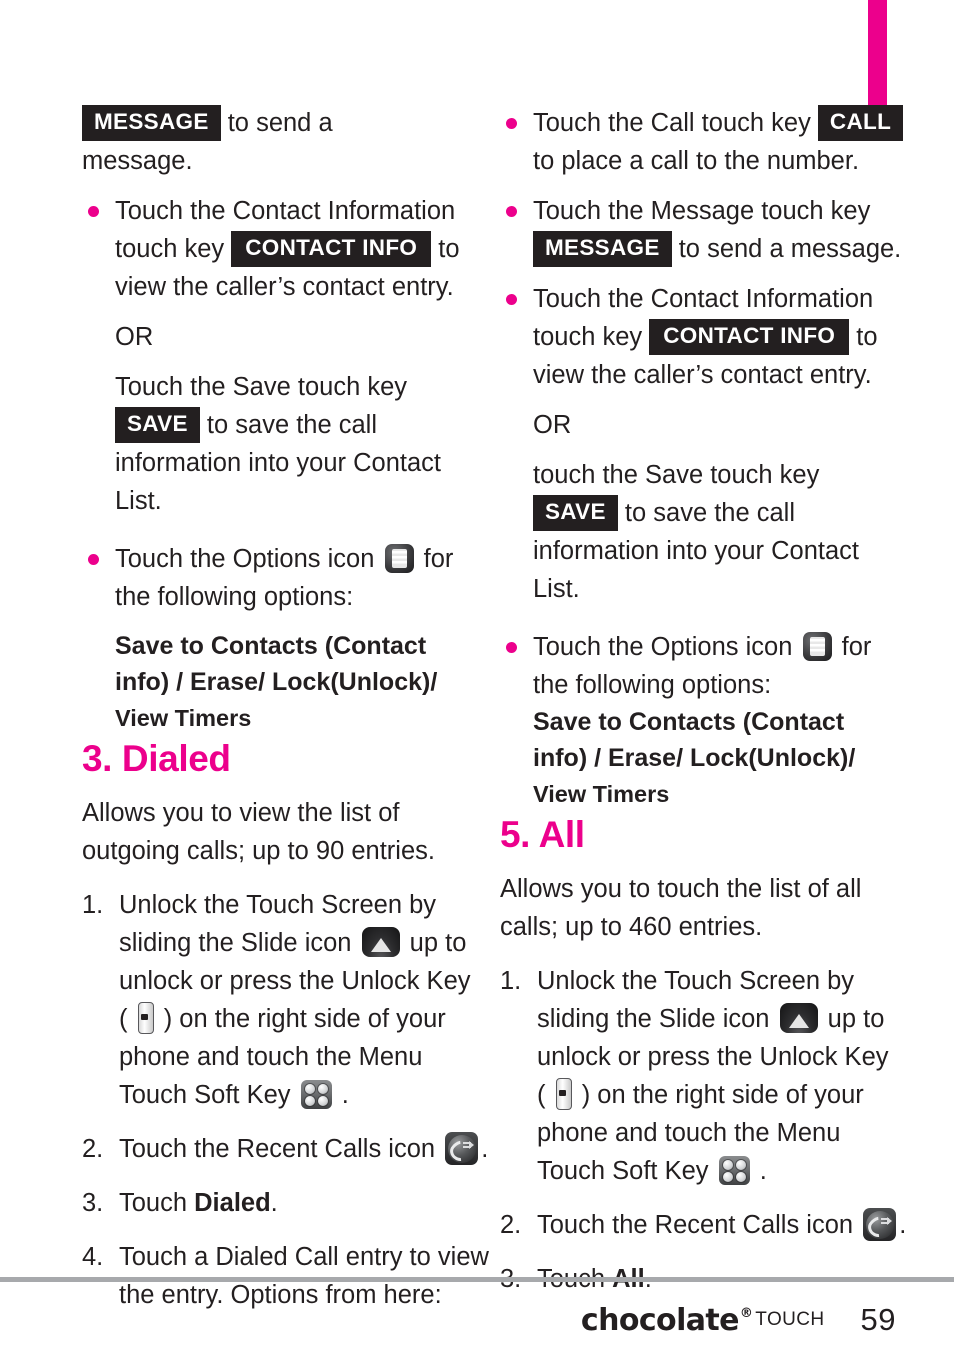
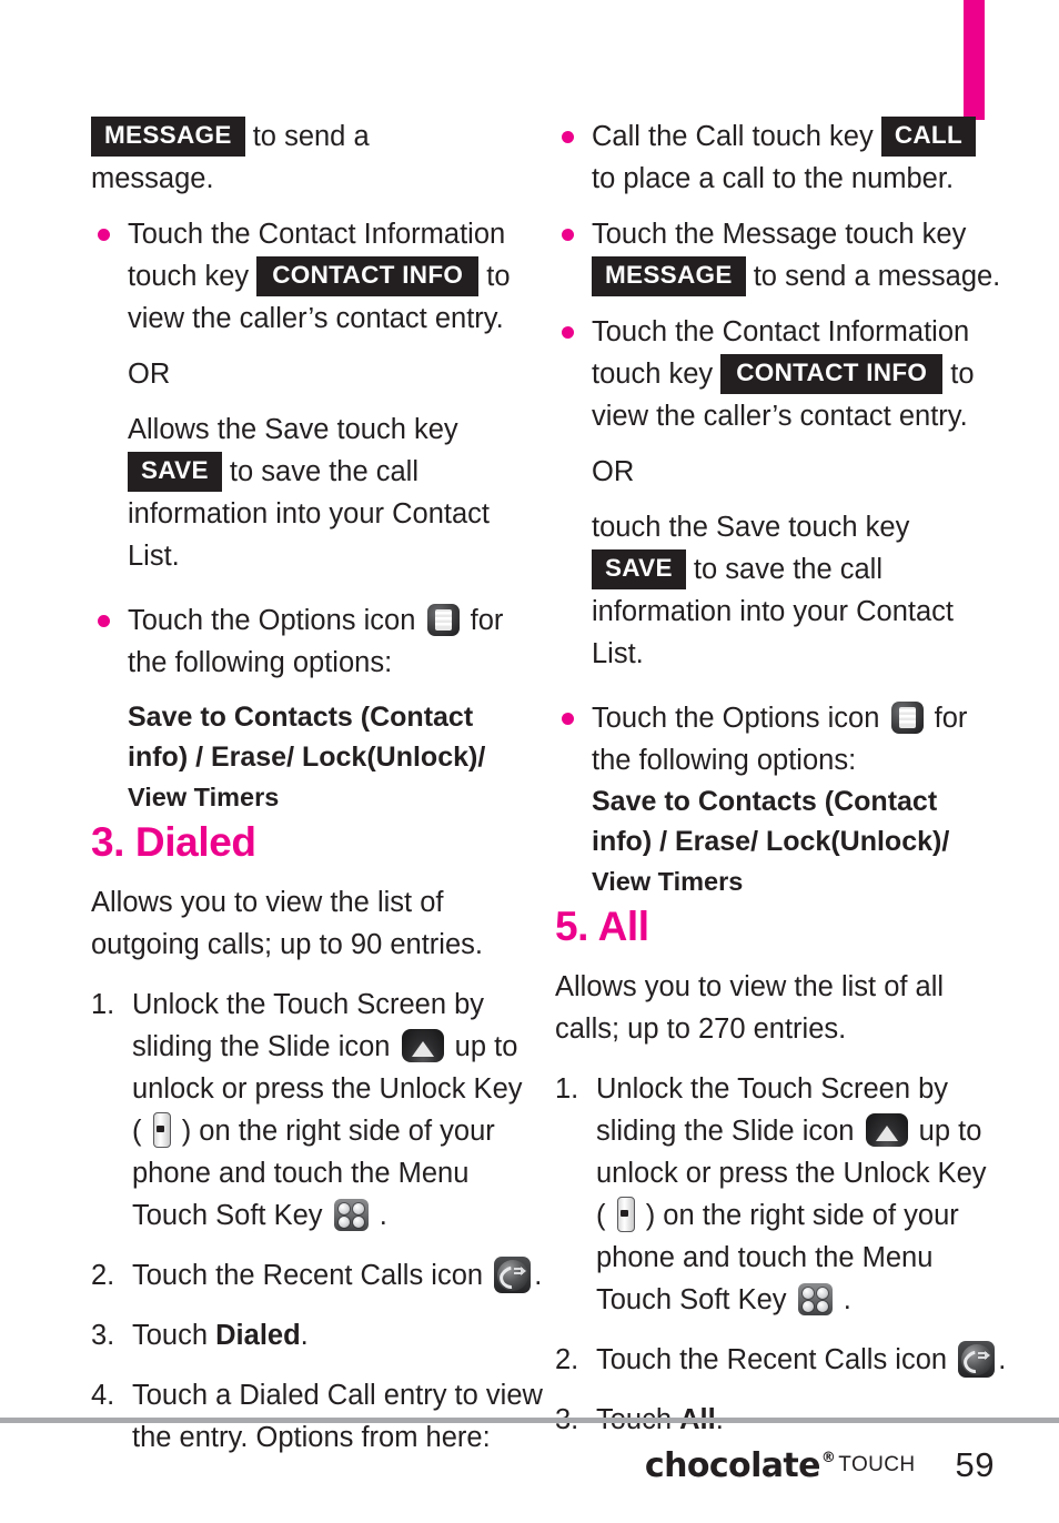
  MESSAGE to send a
  message.
  Touch the Contact Information
  touch key CONTACT INFO to
  view the caller’s contact entry.
  OR
- Touch the Save touch key
+ Allows the Save touch key
  SAVE to save the call
  information into your Contact
  List.
  Touch the Options icon for
  the following options:
  Save to Contacts (Contact
  info) / Erase/ Lock(Unlock)/
  View Timers
  3. Dialed
  Allows you to view the list of
  outgoing calls; up to 90 entries.
  1.
  Unlock the Touch Screen by
  sliding the Slide icon up to
  unlock or press the Unlock Key
  ( ) on the right side of your
  phone and touch the Menu
  Touch Soft Key .
  2.
  Touch the Recent Calls icon .
  3.
  Touch Dialed.
  4.
  Touch a Dialed Call entry to view
  the entry. Options from here:
- Touch the Call touch key CALL
+ Call the Call touch key CALL
  to place a call to the number.
  Touch the Message touch key
  MESSAGE to send a message.
  Touch the Contact Information
  touch key CONTACT INFO to
  view the caller’s contact entry.
  OR
  touch the Save touch key
  SAVE to save the call
  information into your Contact
  List.
  Touch the Options icon for
  the following options:
  Save to Contacts (Contact
  info) / Erase/ Lock(Unlock)/
  View Timers
  5. All
- Allows you to touch the list of all
+ Allows you to view the list of all
- calls; up to 460 entries.
+ calls; up to 270 entries.
  1.
  Unlock the Touch Screen by
  sliding the Slide icon up to
  unlock or press the Unlock Key
  ( ) on the right side of your
  phone and touch the Menu
  Touch Soft Key .
  2.
  Touch the Recent Calls icon .
  chocolate®
  TOUCH
  59
